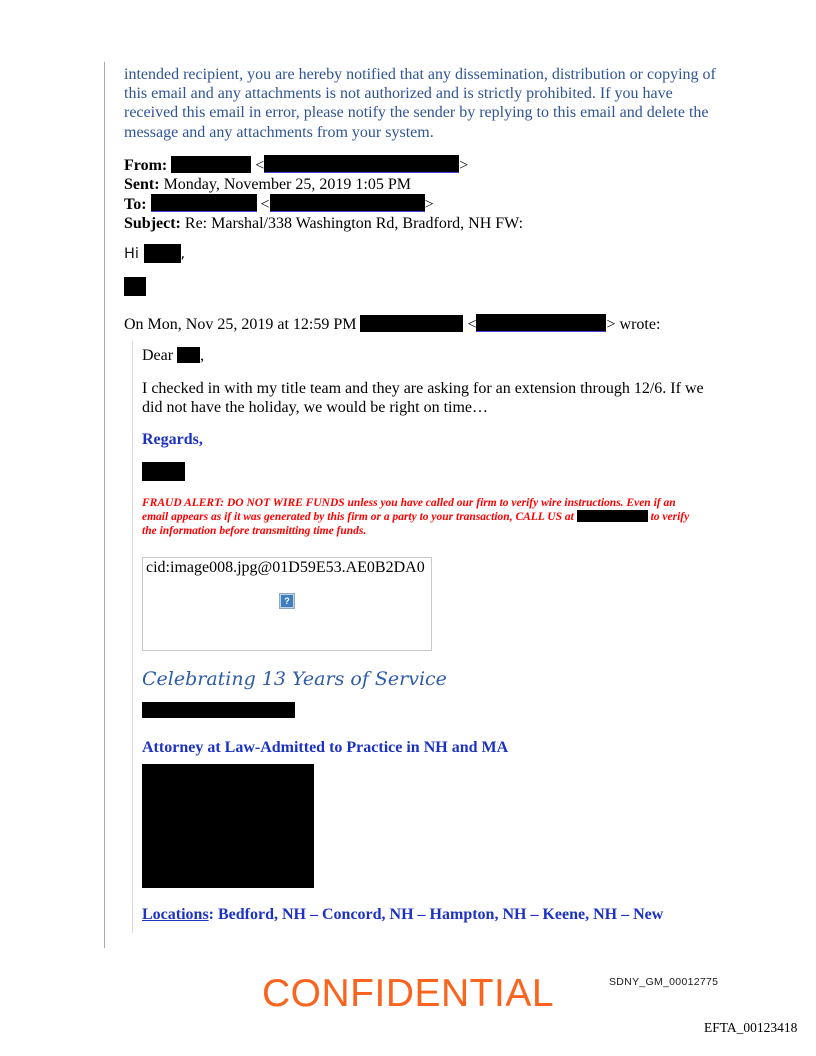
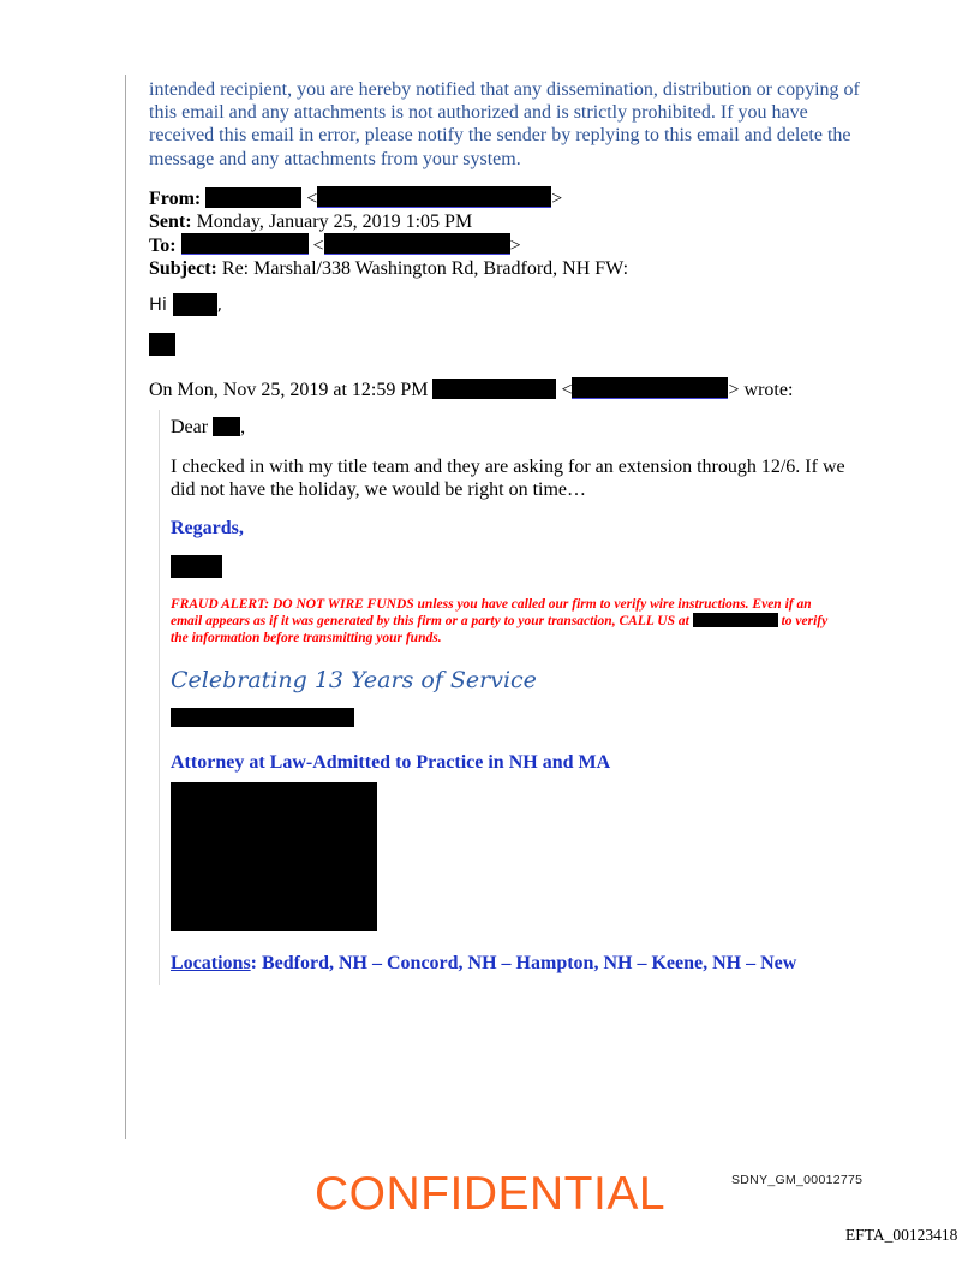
  intended recipient, you are hereby notified that any dissemination, distribution or copying of
  this email and any attachments is not authorized and is strictly prohibited. If you have
  received this email in error, please notify the sender by replying to this email and delete the
  message and any attachments from your system.
  From: < >
- Sent: Monday, November 25, 2019 1:05 PM
+ Sent: Monday, January 25, 2019 1:05 PM
  To: < >
  Subject: Re: Marshal/338 Washington Rd, Bradford, NH FW:
  Hi ,
  On Mon, Nov 25, 2019 at 12:59 PM < > wrote:
  Dear ,
  I checked in with my title team and they are asking for an extension through 12/6. If we
  did not have the holiday, we would be right on time…
  Regards,
- FRAUD ALERT: DO NOT WIRE FUNDS unless you have called our firm to verify wire instructions. Even if an email appears as if it was generated by this firm or a party to your transaction, CALL US at to verify the information before transmitting time funds.
+ FRAUD ALERT: DO NOT WIRE FUNDS unless you have called our firm to verify wire instructions. Even if an email appears as if it was generated by this firm or a party to your transaction, CALL US at to verify the information before transmitting your funds.
- cid:image008.jpg@01D59E53.AE0B2DA0
- ?
  Celebrating 13 Years of Service
  Attorney at Law-Admitted to Practice in NH and MA
  Locations: Bedford, NH – Concord, NH – Hampton, NH – Keene, NH – New
  CONFIDENTIAL
  SDNY_GM_00012775
  EFTA_00123418
